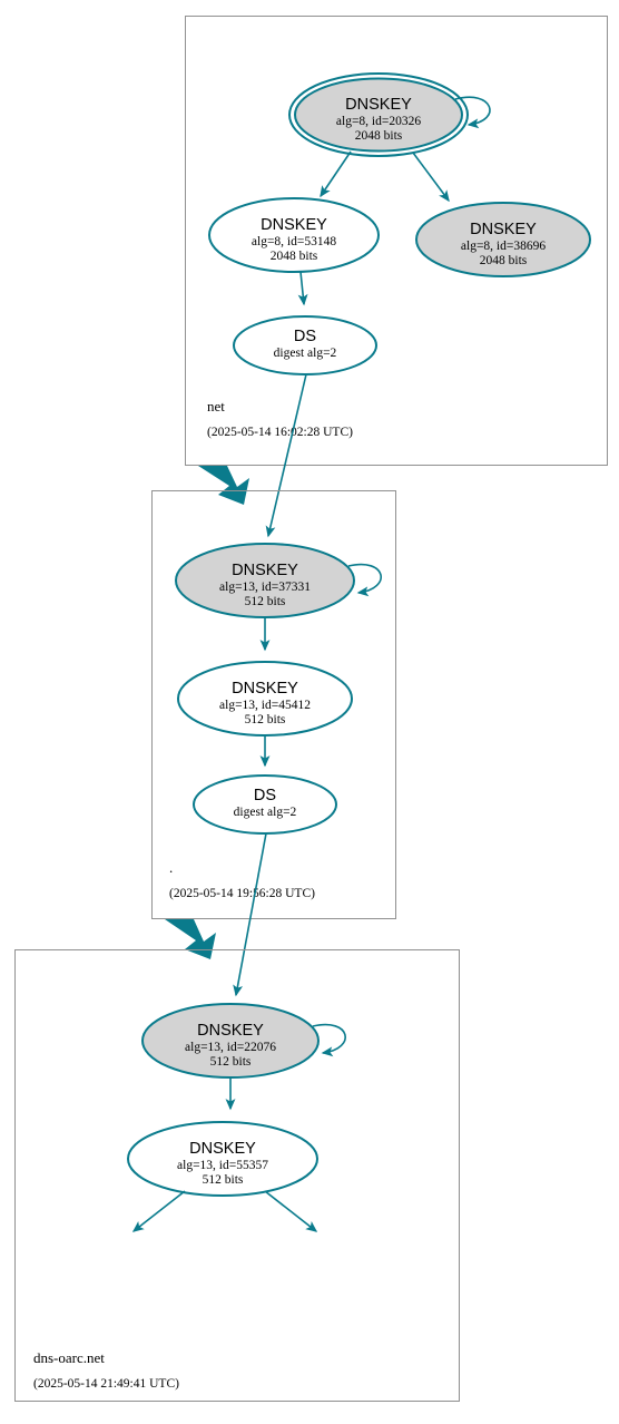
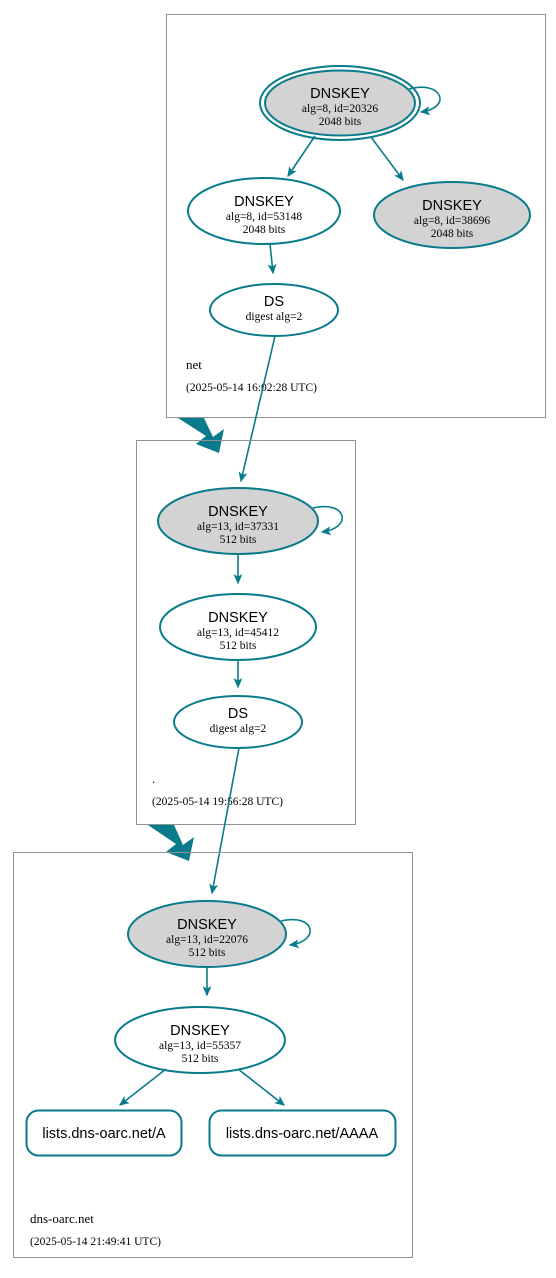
  DNSKEY
  alg=8, id=20326
  2048 bits
  DNSKEY
  alg=8, id=53148
  2048 bits
  DNSKEY
  alg=8, id=38696
  2048 bits
  DS
  digest alg=2
  net
  (2025-05-14 16:02:28 UTC)
  DNSKEY
  alg=13, id=37331
  512 bits
  DNSKEY
  alg=13, id=45412
  512 bits
  DS
  digest alg=2
  .
  (2025-05-14 19:56:28 UTC)
  DNSKEY
  alg=13, id=22076
  512 bits
  DNSKEY
  alg=13, id=55357
  512 bits
+ lists.dns-oarc.net/A
+ lists.dns-oarc.net/AAAA
  dns-oarc.net
  (2025-05-14 21:49:41 UTC)
